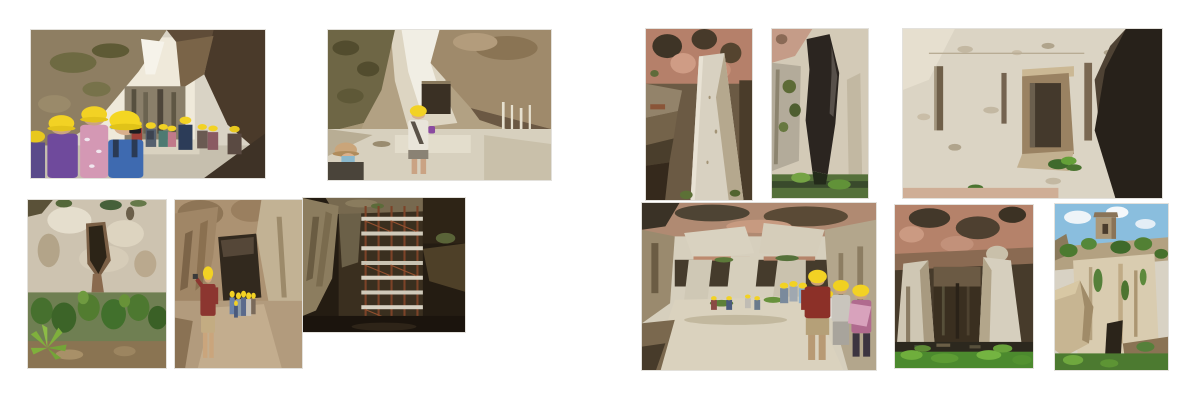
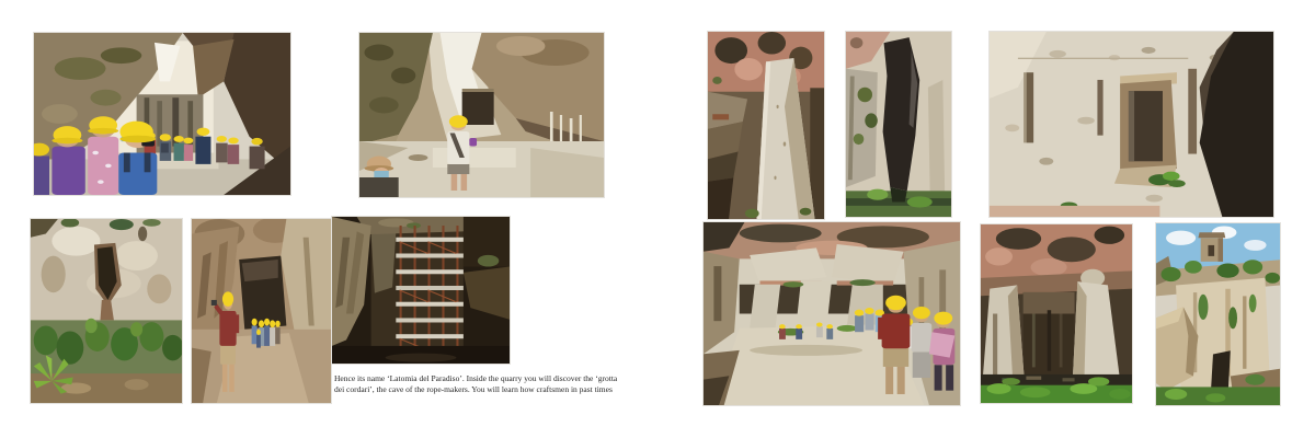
+ Hence its name ‘Latomia del Paradiso’. Inside the quarry you will discover the ‘grotta
+ dei cordari’, the cave of the rope-makers. You will learn how craftsmen in past times
